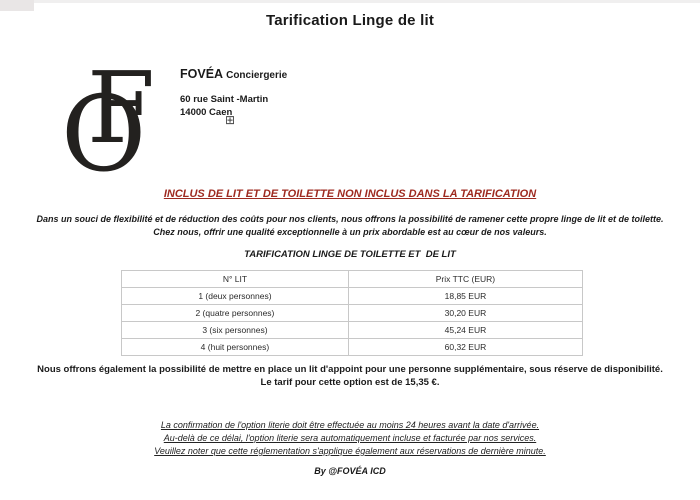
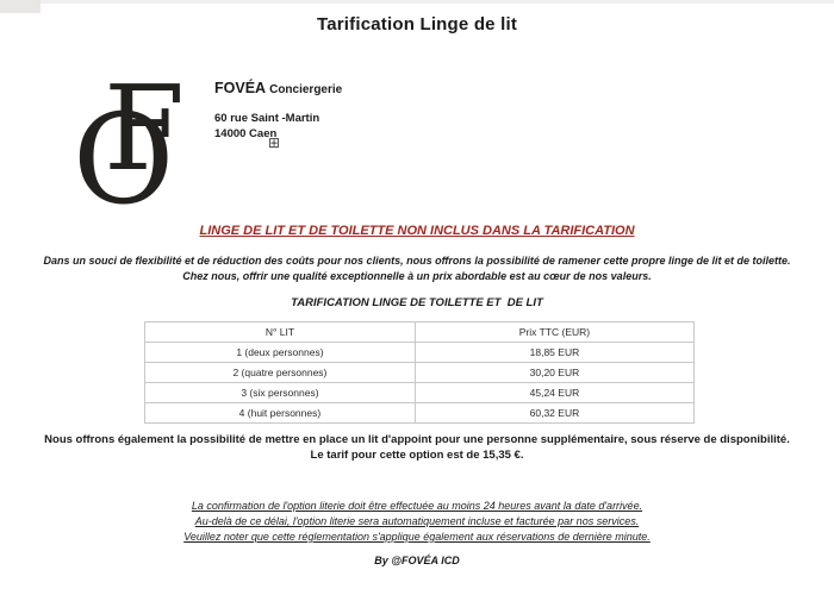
  Tarification Linge de lit
  O
  F
  FOVÉA Conciergerie
  60 rue Saint -Martin
  14000 Caen
  ⊞
- INCLUS DE LIT ET DE TOILETTE NON INCLUS DANS LA TARIFICATION
+ LINGE DE LIT ET DE TOILETTE NON INCLUS DANS LA TARIFICATION
  Dans un souci de flexibilité et de réduction des coûts pour nos clients, nous offrons la possibilité de ramener cette propre linge de lit et de toilette.
  Chez nous, offrir une qualité exceptionnelle à un prix abordable est au cœur de nos valeurs.
  TARIFICATION LINGE DE TOILETTE ET DE LIT
  N° LIT	Prix TTC (EUR)
  1 (deux personnes)	18,85 EUR
  2 (quatre personnes)	30,20 EUR
  3 (six personnes)	45,24 EUR
  4 (huit personnes)	60,32 EUR
  Nous offrons également la possibilité de mettre en place un lit d'appoint pour une personne supplémentaire, sous réserve de disponibilité.
  Le tarif pour cette option est de 15,35 €.
  La confirmation de l'option literie doit être effectuée au moins 24 heures avant la date d'arrivée.
  Au-delà de ce délai, l'option literie sera automatiquement incluse et facturée par nos services.
  Veuillez noter que cette réglementation s'applique également aux réservations de dernière minute.
  By @FOVÉA ICD
